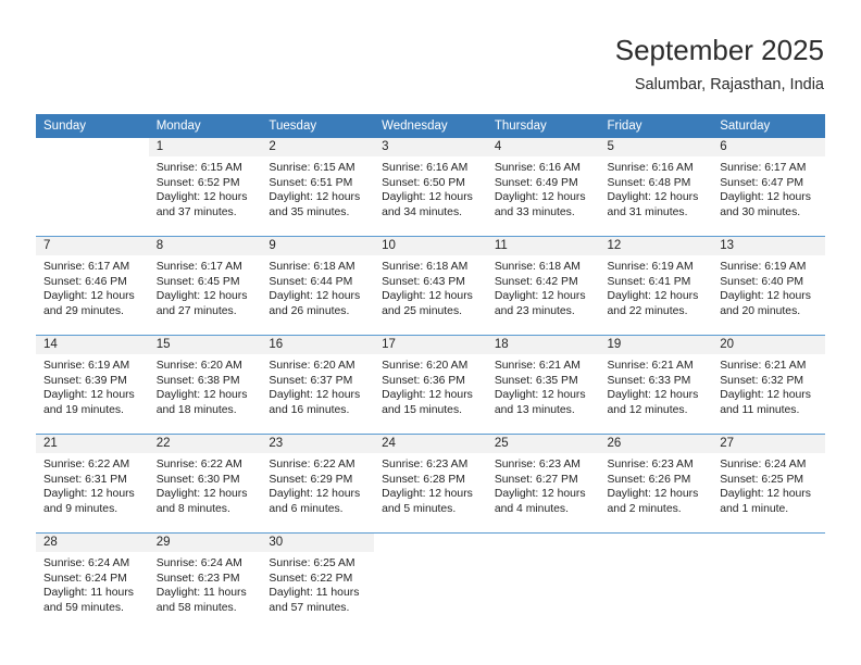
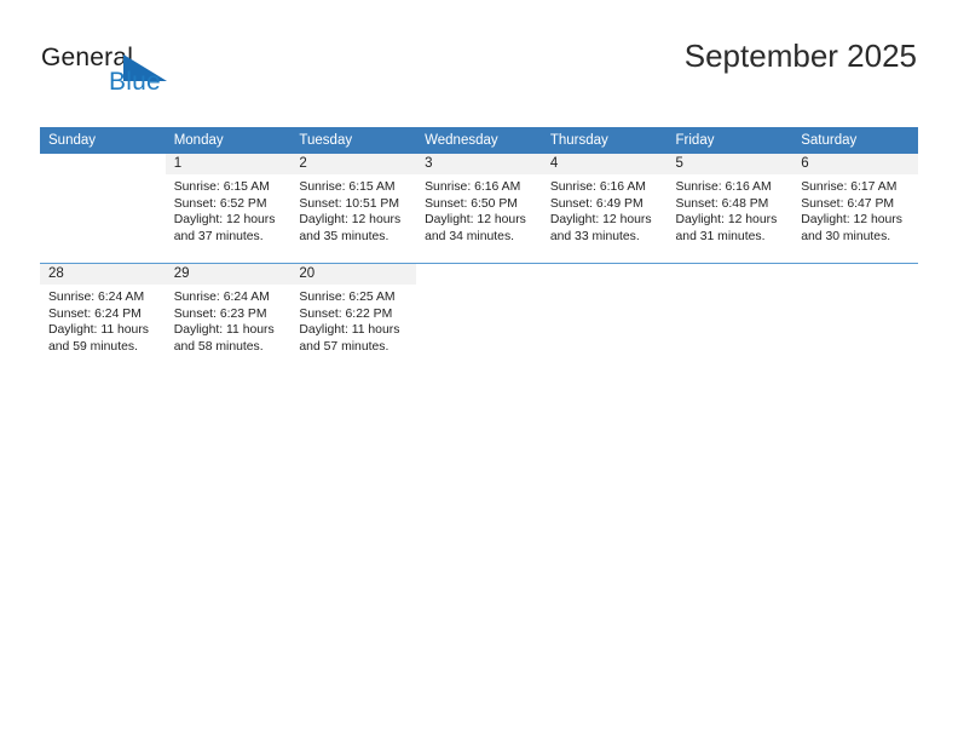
+ General
+ Blue
  September 2025
- Salumbar, Rajasthan, India
  Sunday	Monday	Tuesday	Wednesday	Thursday	Friday	Saturday
- 	1Sunrise: 6:15 AMSunset: 6:52 PMDaylight: 12 hoursand 37 minutes.	2Sunrise: 6:15 AMSunset: 6:51 PMDaylight: 12 hoursand 35 minutes.	3Sunrise: 6:16 AMSunset: 6:50 PMDaylight: 12 hoursand 34 minutes.	4Sunrise: 6:16 AMSunset: 6:49 PMDaylight: 12 hoursand 33 minutes.	5Sunrise: 6:16 AMSunset: 6:48 PMDaylight: 12 hoursand 31 minutes.	6Sunrise: 6:17 AMSunset: 6:47 PMDaylight: 12 hoursand 30 minutes.
+ 	1Sunrise: 6:15 AMSunset: 6:52 PMDaylight: 12 hoursand 37 minutes.	2Sunrise: 6:15 AMSunset: 10:51 PMDaylight: 12 hoursand 35 minutes.	3Sunrise: 6:16 AMSunset: 6:50 PMDaylight: 12 hoursand 34 minutes.	4Sunrise: 6:16 AMSunset: 6:49 PMDaylight: 12 hoursand 33 minutes.	5Sunrise: 6:16 AMSunset: 6:48 PMDaylight: 12 hoursand 31 minutes.	6Sunrise: 6:17 AMSunset: 6:47 PMDaylight: 12 hoursand 30 minutes.
- 7Sunrise: 6:17 AMSunset: 6:46 PMDaylight: 12 hoursand 29 minutes.	8Sunrise: 6:17 AMSunset: 6:45 PMDaylight: 12 hoursand 27 minutes.	9Sunrise: 6:18 AMSunset: 6:44 PMDaylight: 12 hoursand 26 minutes.	10Sunrise: 6:18 AMSunset: 6:43 PMDaylight: 12 hoursand 25 minutes.	11Sunrise: 6:18 AMSunset: 6:42 PMDaylight: 12 hoursand 23 minutes.	12Sunrise: 6:19 AMSunset: 6:41 PMDaylight: 12 hoursand 22 minutes.	13Sunrise: 6:19 AMSunset: 6:40 PMDaylight: 12 hoursand 20 minutes.
- 14Sunrise: 6:19 AMSunset: 6:39 PMDaylight: 12 hoursand 19 minutes.	15Sunrise: 6:20 AMSunset: 6:38 PMDaylight: 12 hoursand 18 minutes.	16Sunrise: 6:20 AMSunset: 6:37 PMDaylight: 12 hoursand 16 minutes.	17Sunrise: 6:20 AMSunset: 6:36 PMDaylight: 12 hoursand 15 minutes.	18Sunrise: 6:21 AMSunset: 6:35 PMDaylight: 12 hoursand 13 minutes.	19Sunrise: 6:21 AMSunset: 6:33 PMDaylight: 12 hoursand 12 minutes.	20Sunrise: 6:21 AMSunset: 6:32 PMDaylight: 12 hoursand 11 minutes.
- 21Sunrise: 6:22 AMSunset: 6:31 PMDaylight: 12 hoursand 9 minutes.	22Sunrise: 6:22 AMSunset: 6:30 PMDaylight: 12 hoursand 8 minutes.	23Sunrise: 6:22 AMSunset: 6:29 PMDaylight: 12 hoursand 6 minutes.	24Sunrise: 6:23 AMSunset: 6:28 PMDaylight: 12 hoursand 5 minutes.	25Sunrise: 6:23 AMSunset: 6:27 PMDaylight: 12 hoursand 4 minutes.	26Sunrise: 6:23 AMSunset: 6:26 PMDaylight: 12 hoursand 2 minutes.	27Sunrise: 6:24 AMSunset: 6:25 PMDaylight: 12 hoursand 1 minute.
- 28Sunrise: 6:24 AMSunset: 6:24 PMDaylight: 11 hoursand 59 minutes.	29Sunrise: 6:24 AMSunset: 6:23 PMDaylight: 11 hoursand 58 minutes.	30Sunrise: 6:25 AMSunset: 6:22 PMDaylight: 11 hoursand 57 minutes.
+ 28Sunrise: 6:24 AMSunset: 6:24 PMDaylight: 11 hoursand 59 minutes.	29Sunrise: 6:24 AMSunset: 6:23 PMDaylight: 11 hoursand 58 minutes.	20Sunrise: 6:25 AMSunset: 6:22 PMDaylight: 11 hoursand 57 minutes.
